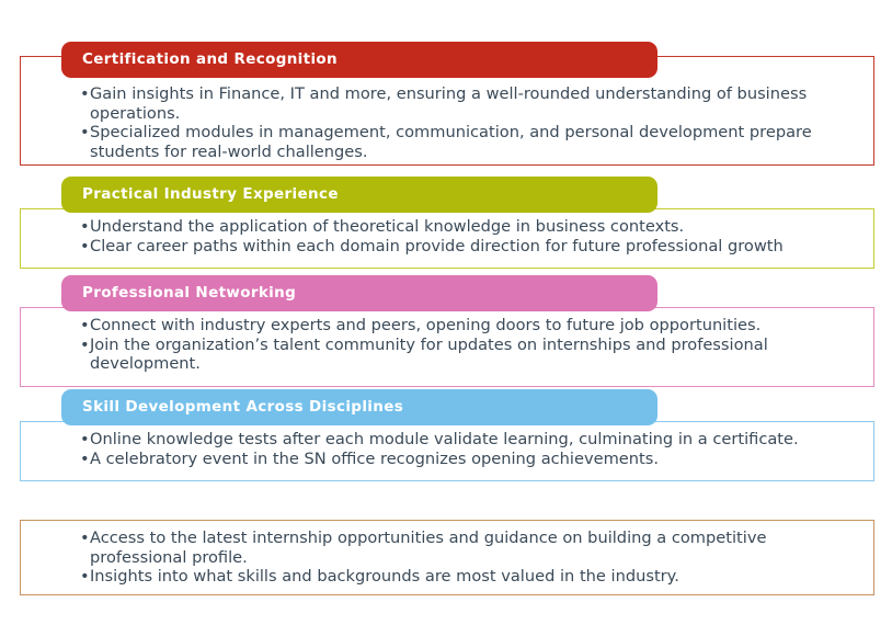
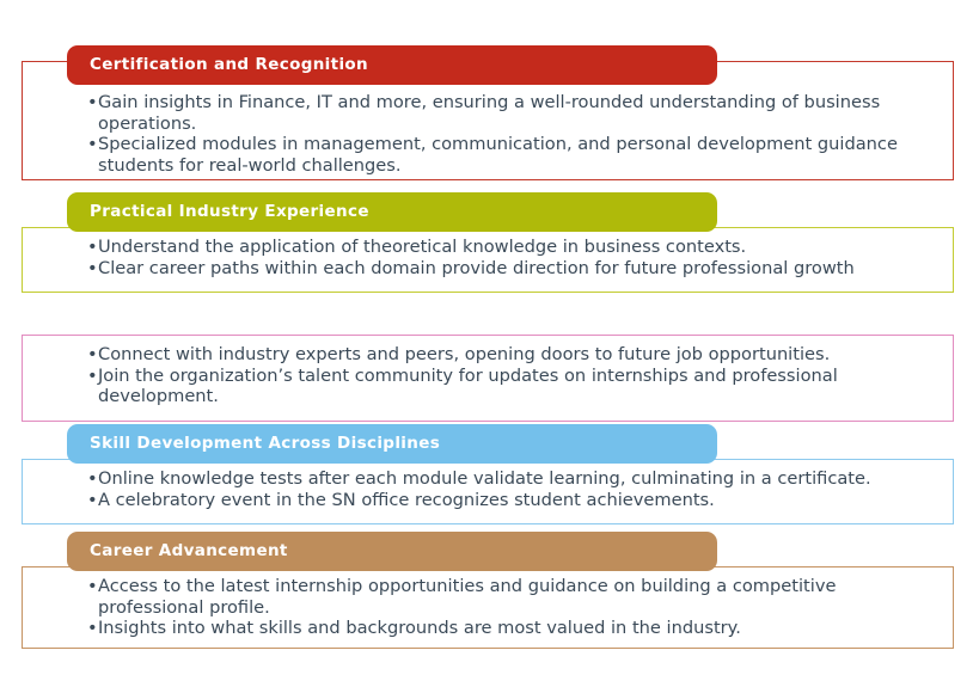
  Certification and Recognition
  •
  Gain insights in Finance, IT and more, ensuring a well-rounded understanding of business operations.
  •
- Specialized modules in management, communication, and personal development prepare students for real-world challenges.
+ Specialized modules in management, communication, and personal development guidance students for real-world challenges.
  Practical Industry Experience
  •
  Understand the application of theoretical knowledge in business contexts.
  •
  Clear career paths within each domain provide direction for future professional growth
- Professional Networking
  •
  Connect with industry experts and peers, opening doors to future job opportunities.
  •
  Join the organization’s talent community for updates on internships and professional development.
  Skill Development Across Disciplines
  •
  Online knowledge tests after each module validate learning, culminating in a certificate.
  •
- A celebratory event in the SN office recognizes opening achievements.
+ A celebratory event in the SN office recognizes student achievements.
+ Career Advancement
  •
  Access to the latest internship opportunities and guidance on building a competitive professional profile.
  •
  Insights into what skills and backgrounds are most valued in the industry.
